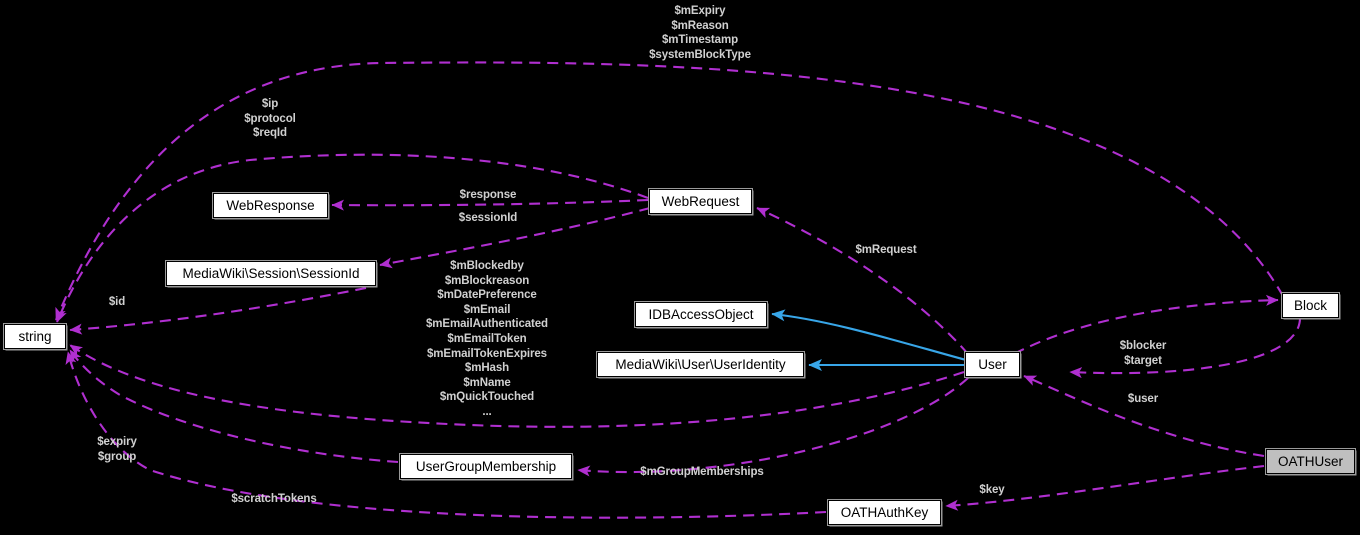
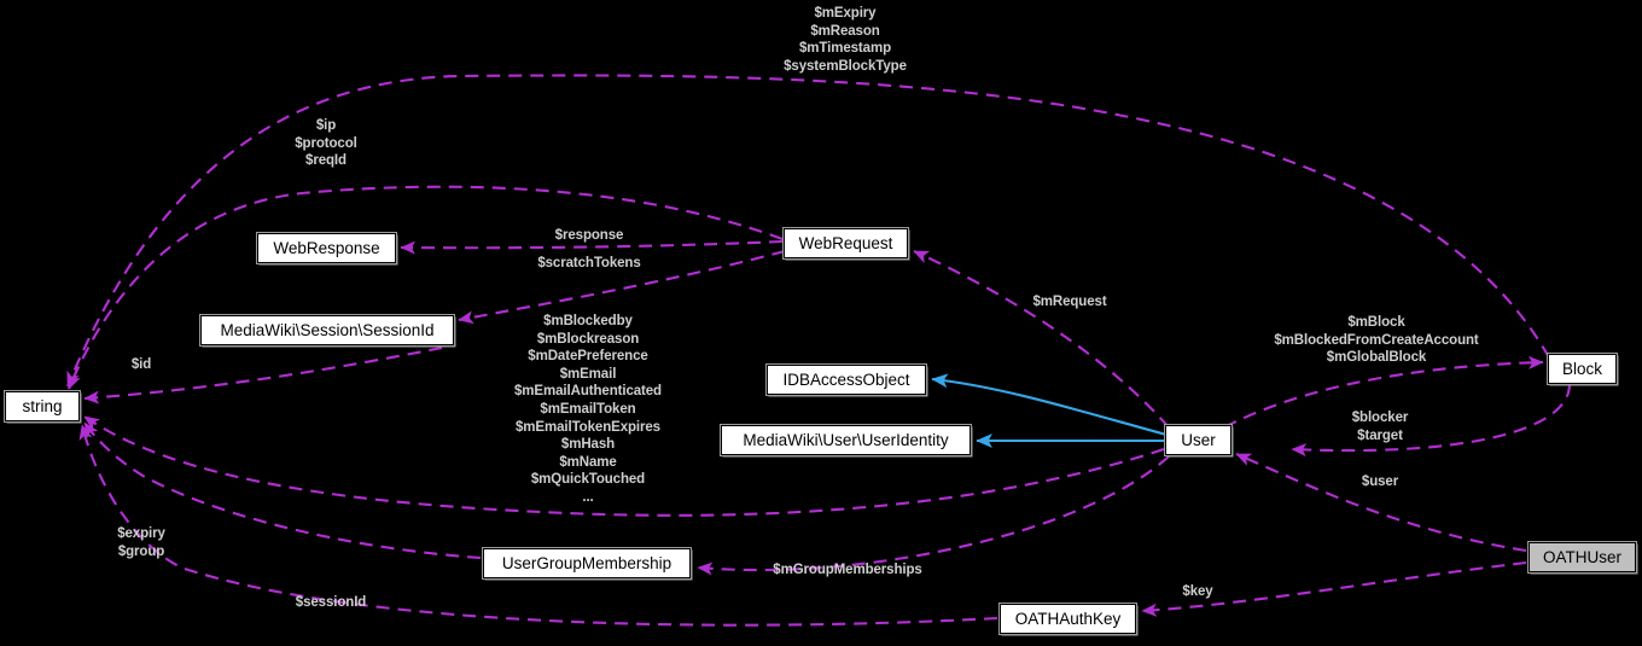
  string
  WebResponse
  MediaWiki\Session\SessionId
  WebRequest
  IDBAccessObject
  MediaWiki\User\UserIdentity
  User
  Block
  UserGroupMembership
  OATHUser
  OATHAuthKey
  $mExpiry
  $mReason
  $mTimestamp
  $systemBlockType
  $ip
  $protocol
  $reqId
  $response
- $sessionId
+ $scratchTokens
  $mBlockedby
  $mBlockreason
  $mDatePreference
  $mEmail
  $mEmailAuthenticated
  $mEmailToken
  $mEmailTokenExpires
  $mHash
  $mName
  $mQuickTouched
  ...
  $id
  $mRequest
+ $mBlock
+ $mBlockedFromCreateAccount
+ $mGlobalBlock
  $blocker
  $target
  $user
  $expiry
  $group
  $mGroupMemberships
  $key
- $scratchTokens
+ $sessionId
